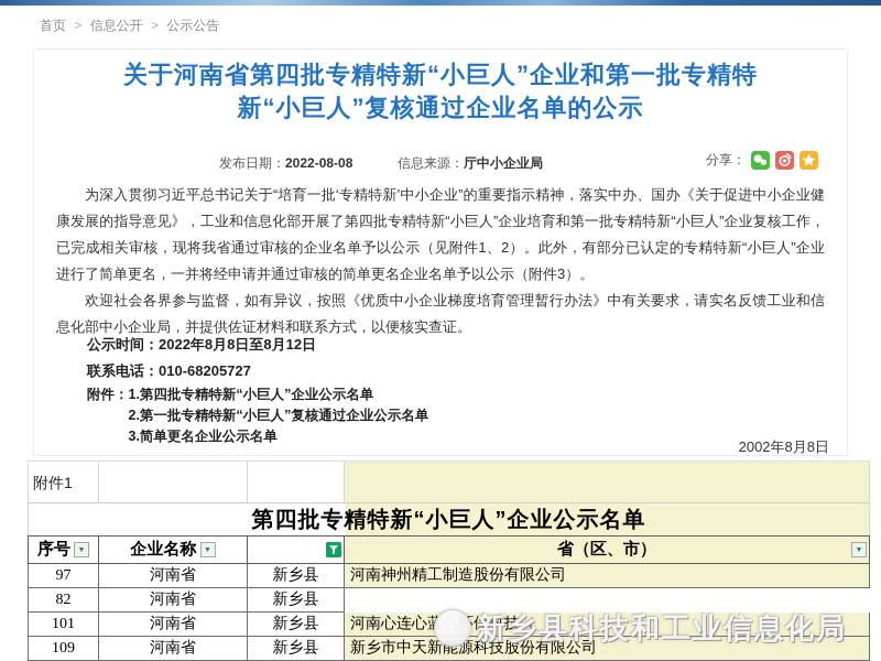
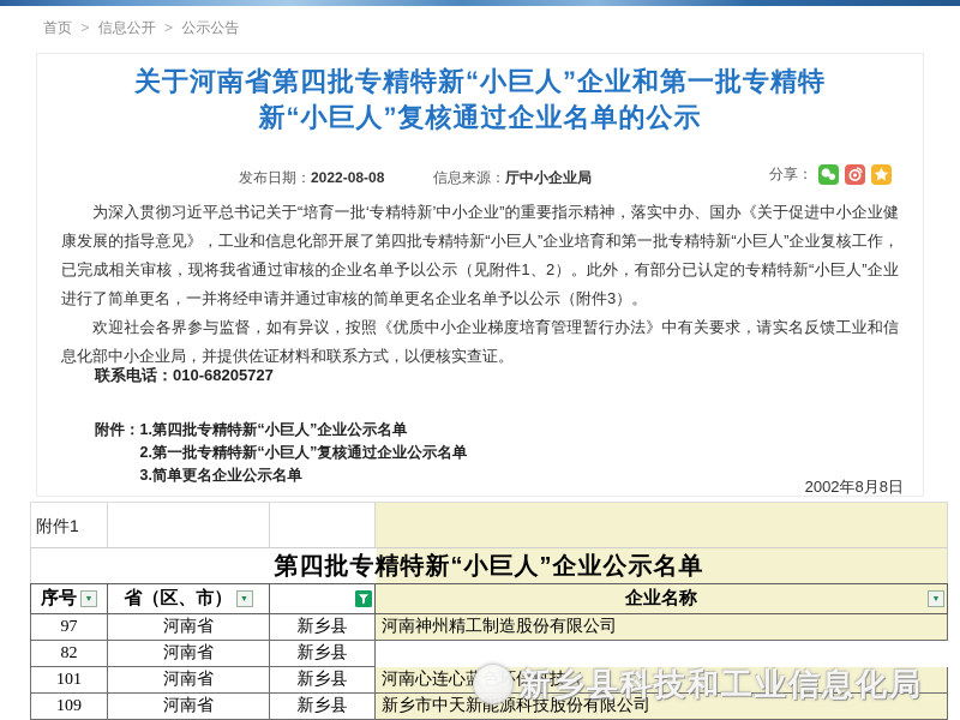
  首页 > 信息公开 > 公示公告
  关于河南省第四批专精特新“小巨人”企业和第一批专精特
  新“小巨人”复核通过企业名单的公示
  发布日期：2022-08-08
  信息来源：厅中小企业局
  分享：
  为深入贯彻习近平总书记关于“培育一批‘专精特新’中小企业”的重要指示精神，落实中办、国办《关于促进中小企业健康发展的指导意见》，工业和信息化部开展了第四批专精特新“小巨人”企业培育和第一批专精特新“小巨人”企业复核工作，已完成相关审核，现将我省通过审核的企业名单予以公示（见附件1、2）。此外，有部分已认定的专精特新“小巨人”企业进行了简单更名，一并将经申请并通过审核的简单更名企业名单予以公示（附件3）。
  欢迎社会各界参与监督，如有异议，按照《优质中小企业梯度培育管理暂行办法》中有关要求，请实名反馈工业和信息化部中小企业局，并提供佐证材料和联系方式，以便核实查证。
- 公示时间：2022年8月8日至8月12日
  联系电话：010-68205727
  附件：
  1.第四批专精特新“小巨人”企业公示名单
  2.第一批专精特新“小巨人”复核通过企业公示名单
  3.简单更名企业公示名单
  2002年8月8日
  附件1
  第四批专精特新“小巨人”企业公示名单
  序号
  ▼
- 企业名称
+ 省（区、市）
  ▼
- 省（区、市）
+ 企业名称
  ▼
  97
  河南省
  新乡县
  河南神州精工制造股份有限公司
  82
  河南省
  新乡县
  101
  河南省
  新乡县
  河南心连心保科技（
  109
  河南省
  新乡县
  新乡市中天新能源科技股份有限公司
  新乡县科技和工业信息化局
